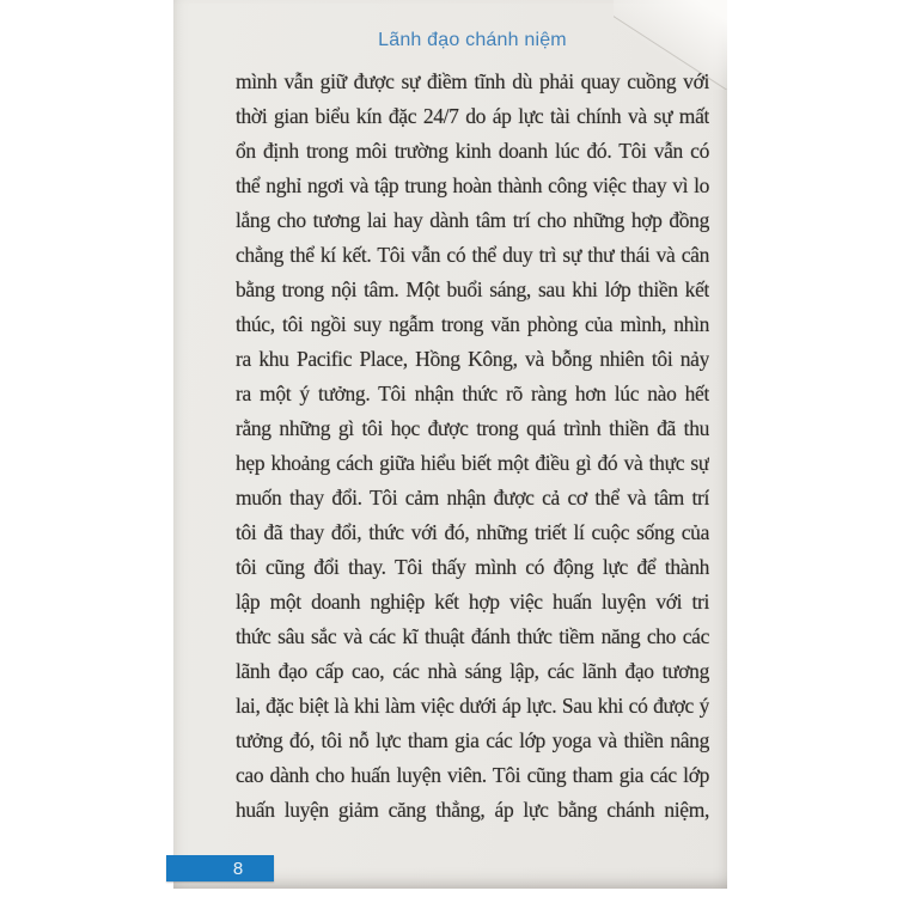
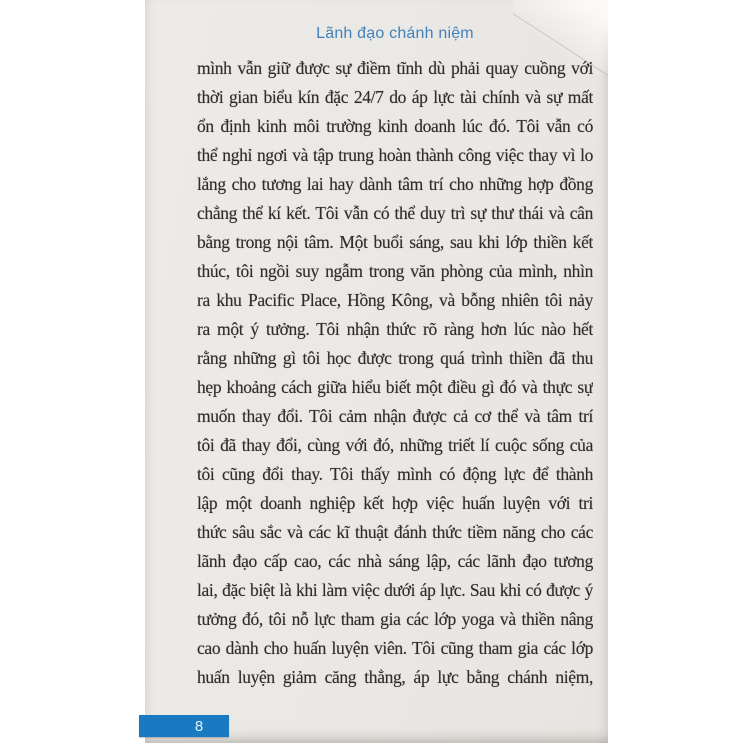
  Lãnh đạo chánh niệm
  mình vẫn giữ được sự điềm tĩnh dù phải quay cuồng với
  thời gian biểu kín đặc 24/7 do áp lực tài chính và sự mất
- ổn định trong môi trường kinh doanh lúc đó. Tôi vẫn có
+ ổn định kinh môi trường kinh doanh lúc đó. Tôi vẫn có
  thể nghỉ ngơi và tập trung hoàn thành công việc thay vì lo
  lắng cho tương lai hay dành tâm trí cho những hợp đồng
  chẳng thể kí kết. Tôi vẫn có thể duy trì sự thư thái và cân
  bằng trong nội tâm. Một buổi sáng, sau khi lớp thiền kết
  thúc, tôi ngồi suy ngẫm trong văn phòng của mình, nhìn
  ra khu Pacific Place, Hồng Kông, và bỗng nhiên tôi nảy
  ra một ý tưởng. Tôi nhận thức rõ ràng hơn lúc nào hết
  rằng những gì tôi học được trong quá trình thiền đã thu
  hẹp khoảng cách giữa hiểu biết một điều gì đó và thực sự
  muốn thay đổi. Tôi cảm nhận được cả cơ thể và tâm trí
- tôi đã thay đổi, thức với đó, những triết lí cuộc sống của
+ tôi đã thay đổi, cùng với đó, những triết lí cuộc sống của
  tôi cũng đổi thay. Tôi thấy mình có động lực để thành
  lập một doanh nghiệp kết hợp việc huấn luyện với tri
  thức sâu sắc và các kĩ thuật đánh thức tiềm năng cho các
  lãnh đạo cấp cao, các nhà sáng lập, các lãnh đạo tương
  lai, đặc biệt là khi làm việc dưới áp lực. Sau khi có được ý
  tưởng đó, tôi nỗ lực tham gia các lớp yoga và thiền nâng
  cao dành cho huấn luyện viên. Tôi cũng tham gia các lớp
  huấn luyện giảm căng thẳng, áp lực bằng chánh niệm,
  8
